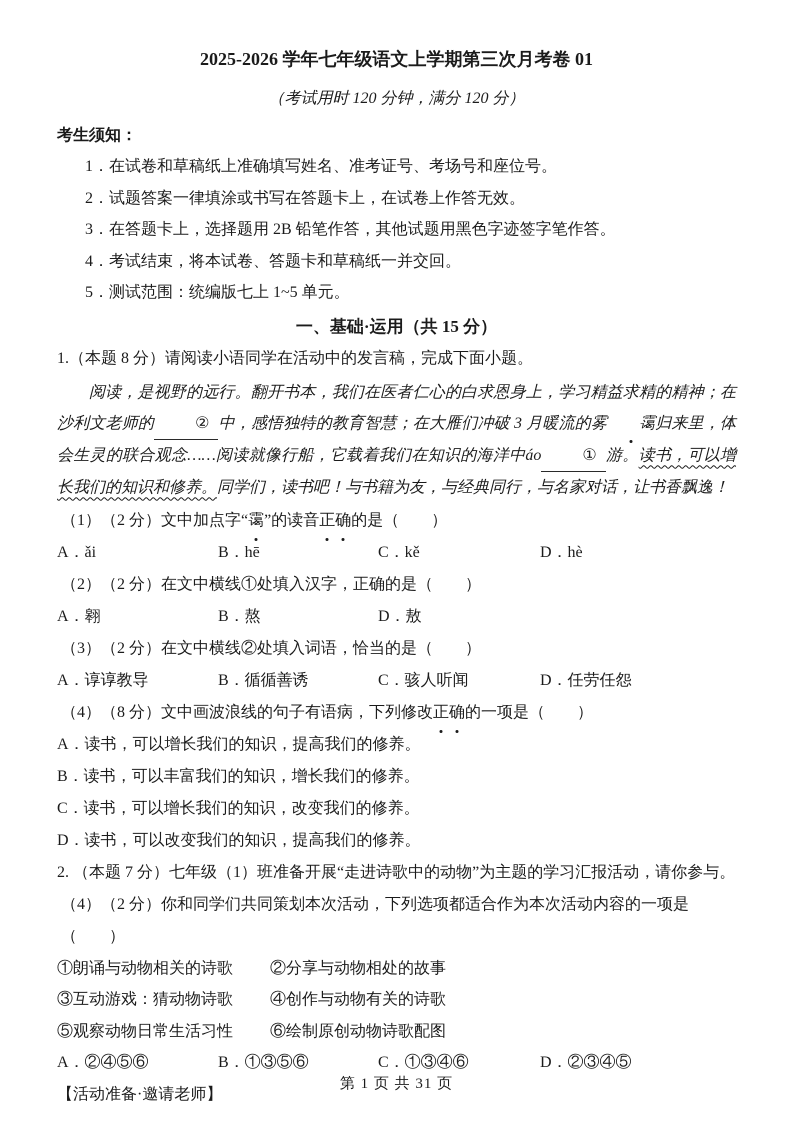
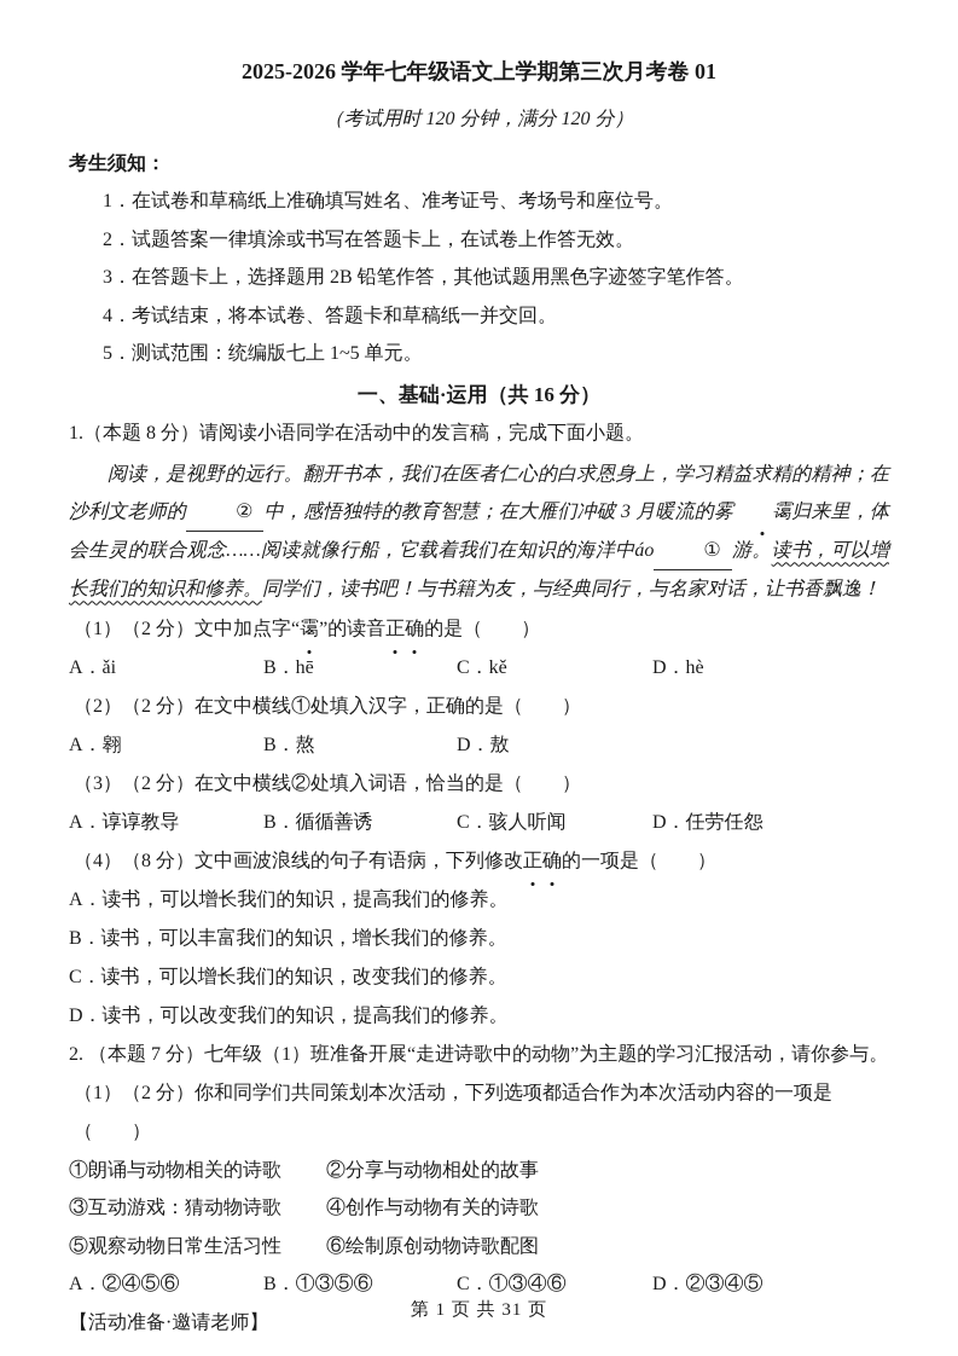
  2025-2026 学年七年级语文上学期第三次月考卷 01
  （考试用时 120 分钟，满分 120 分）
  考生须知：
  1．在试卷和草稿纸上准确填写姓名、准考证号、考场号和座位号。
  2．试题答案一律填涂或书写在答题卡上，在试卷上作答无效。
  3．在答题卡上，选择题用 2B 铅笔作答，其他试题用黑色字迹签字笔作答。
  4．考试结束，将本试卷、答题卡和草稿纸一并交回。
  5．测试范围：统编版七上 1~5 单元。
- 一、基础·运用（共 15 分）
+ 一、基础·运用（共 16 分）
  1.（本题 8 分）请阅读小语同学在活动中的发言稿，完成下面小题。
  阅读，是视野的远行。翻开书本，我们在医者仁心的白求恩身上，学习精益求精的精神；在沙利文老师的 ② 中，感悟独特的教育智慧；在大雁们冲破 3 月暖流的雾 霭归来里，体会生灵的联合观念……阅读就像行船，它载着我们在知识的海洋中áo ① 游。读书，可以增长我们的知识和修养。同学们，读书吧！与书籍为友，与经典同行，与名家对话，让书香飘逸！
  （1）（2 分）文中加点字“霭”的读音正确的是（ ）
  A．ǎi
  B．hē
  C．kě
  D．hè
  （2）（2 分）在文中横线①处填入汉字，正确的是（ ）
  A．翱
  B．熬
  D．敖
  （3）（2 分）在文中横线②处填入词语，恰当的是（ ）
  A．谆谆教导
  B．循循善诱
  C．骇人听闻
  D．任劳任怨
  （4）（8 分）文中画波浪线的句子有语病，下列修改正确的一项是（ ）
  A．读书，可以增长我们的知识，提高我们的修养。
  B．读书，可以丰富我们的知识，增长我们的修养。
  C．读书，可以增长我们的知识，改变我们的修养。
  D．读书，可以改变我们的知识，提高我们的修养。
  2. （本题 7 分）七年级（1）班准备开展“走进诗歌中的动物”为主题的学习汇报活动，请你参与。
- （4）（2 分）你和同学们共同策划本次活动，下列选项都适合作为本次活动内容的一项是（ ）
+ （1）（2 分）你和同学们共同策划本次活动，下列选项都适合作为本次活动内容的一项是（ ）
  ①朗诵与动物相关的诗歌
  ②分享与动物相处的故事
  ③互动游戏：猜动物诗歌
  ④创作与动物有关的诗歌
  ⑤观察动物日常生活习性
  ⑥绘制原创动物诗歌配图
  A．②④⑤⑥
  B．①③⑤⑥
  C．①③④⑥
  D．②③④⑤
  【活动准备·邀请老师】
  第 1 页 共 31 页
